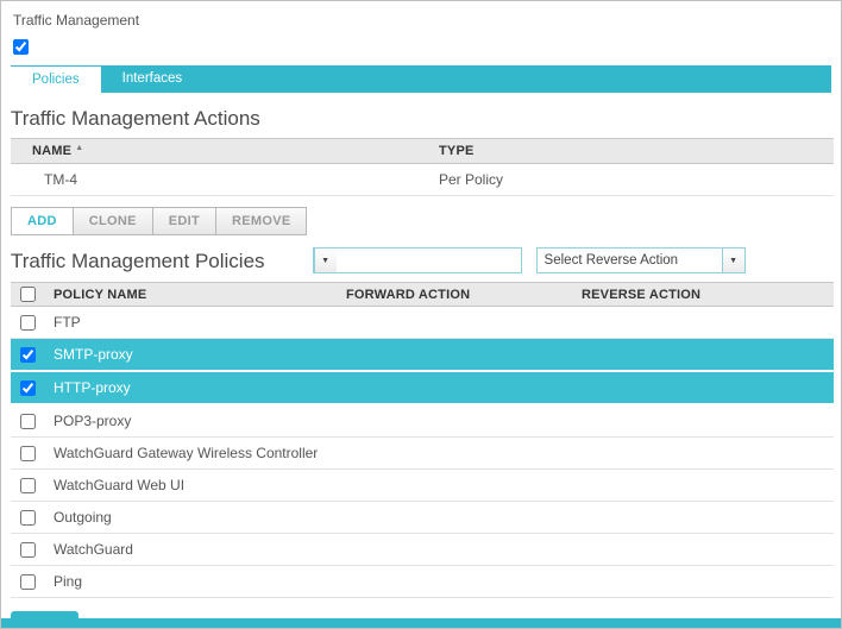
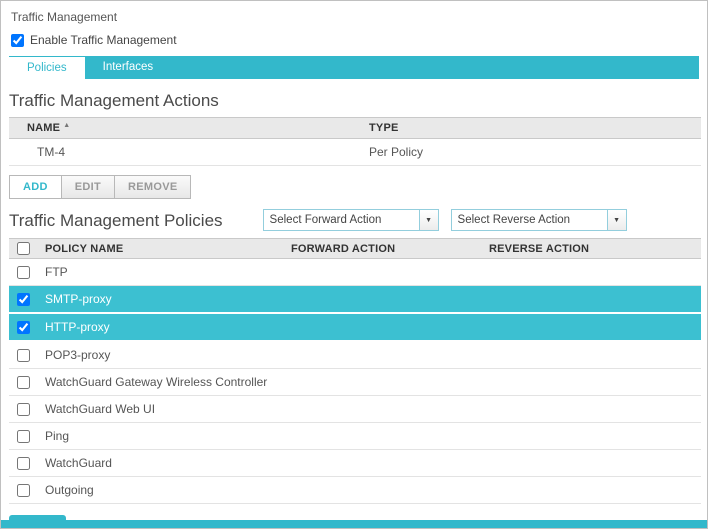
  Traffic Management
+ Enable Traffic Management
  Policies
  Interfaces
  Traffic Management Actions
  NAME	TYPE
  TM-4	Per Policy
  ADD
- CLONE
  EDIT
  REMOVE
  Traffic Management Policies
+ Select Forward Action
  Select Reverse Action
  	POLICY NAME	FORWARD ACTION	REVERSE ACTION
  	FTP
  	SMTP-proxy
  	HTTP-proxy
  	POP3-proxy
  	WatchGuard Gateway Wireless Controller
  	WatchGuard Web UI
- 	Outgoing
+ 	Ping
  	WatchGuard
- 	Ping
+ 	Outgoing
